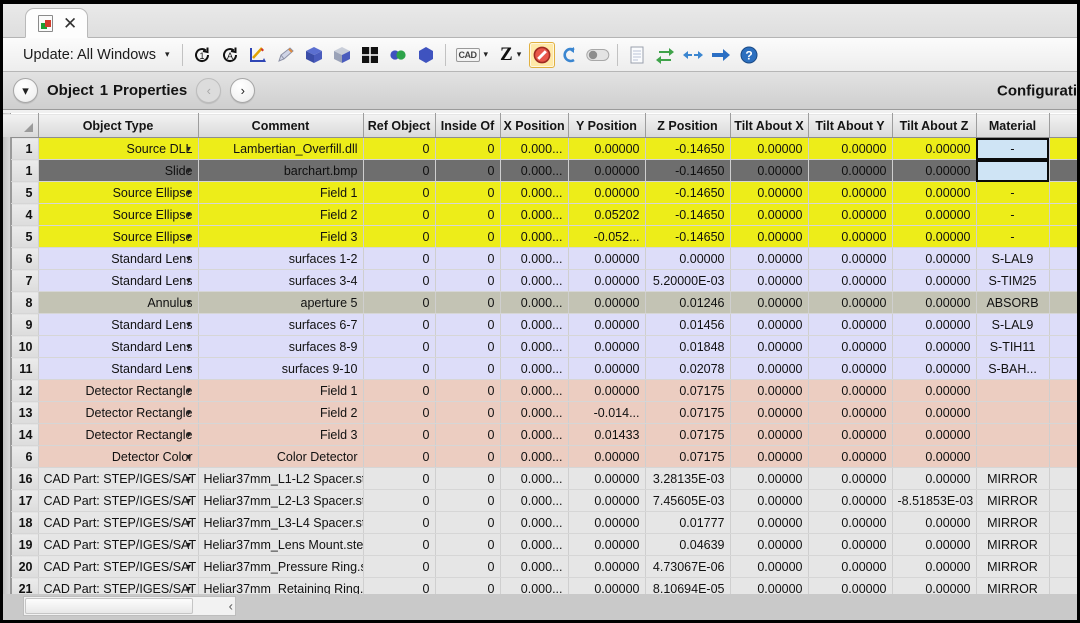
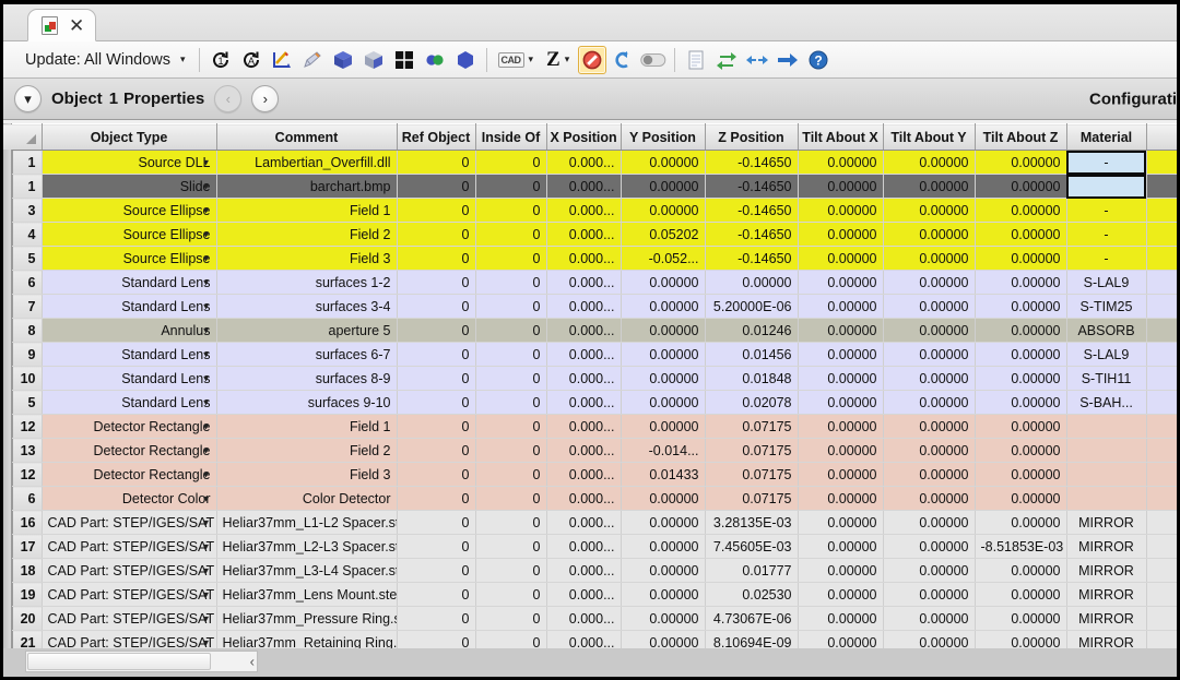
  ✕
  Update: All Windows
  ▾
  1
  A
  CAD
  ▾
  Z
  ▾
  ?
  ▾
  Object
  1
  Properties
  ‹
  ›
  Configurati
  		Object Type	Comment	Ref Object	Inside Of	X Position	Y Position	Z Position	Tilt About X	Tilt About Y	Tilt About Z	Material
  	1	Source DLL▼	Lambertian_Overfill.dll	0	0	0.000...	0.00000	-0.14650	0.00000	0.00000	0.00000	-
  	1	Slide▼	barchart.bmp	0	0	0.000...	0.00000	-0.14650	0.00000	0.00000	0.00000
- 	5	Source Ellipse▼	Field 1	0	0	0.000...	0.00000	-0.14650	0.00000	0.00000	0.00000	-
+ 	3	Source Ellipse▼	Field 1	0	0	0.000...	0.00000	-0.14650	0.00000	0.00000	0.00000	-
  	4	Source Ellipse▼	Field 2	0	0	0.000...	0.05202	-0.14650	0.00000	0.00000	0.00000	-
  	5	Source Ellipse▼	Field 3	0	0	0.000...	-0.052...	-0.14650	0.00000	0.00000	0.00000	-
  	6	Standard Lens▼	surfaces 1-2	0	0	0.000...	0.00000	0.00000	0.00000	0.00000	0.00000	S-LAL9
- 	7	Standard Lens▼	surfaces 3-4	0	0	0.000...	0.00000	5.20000E-03	0.00000	0.00000	0.00000	S-TIM25
+ 	7	Standard Lens▼	surfaces 3-4	0	0	0.000...	0.00000	5.20000E-06	0.00000	0.00000	0.00000	S-TIM25
  	8	Annulus▼	aperture 5	0	0	0.000...	0.00000	0.01246	0.00000	0.00000	0.00000	ABSORB
  	9	Standard Lens▼	surfaces 6-7	0	0	0.000...	0.00000	0.01456	0.00000	0.00000	0.00000	S-LAL9
  	10	Standard Lens▼	surfaces 8-9	0	0	0.000...	0.00000	0.01848	0.00000	0.00000	0.00000	S-TIH11
- 	11	Standard Lens▼	surfaces 9-10	0	0	0.000...	0.00000	0.02078	0.00000	0.00000	0.00000	S-BAH...
+ 	5	Standard Lens▼	surfaces 9-10	0	0	0.000...	0.00000	0.02078	0.00000	0.00000	0.00000	S-BAH...
  	12	Detector Rectangle▼	Field 1	0	0	0.000...	0.00000	0.07175	0.00000	0.00000	0.00000
  	13	Detector Rectangle▼	Field 2	0	0	0.000...	-0.014...	0.07175	0.00000	0.00000	0.00000
- 	14	Detector Rectangle▼	Field 3	0	0	0.000...	0.01433	0.07175	0.00000	0.00000	0.00000
+ 	12	Detector Rectangle▼	Field 3	0	0	0.000...	0.01433	0.07175	0.00000	0.00000	0.00000
  	6	Detector Color▼	Color Detector	0	0	0.000...	0.00000	0.07175	0.00000	0.00000	0.00000
  	16	CAD Part: STEP/IGES/SAT▼	Heliar37mm_L1-L2 Spacer.s	0	0	0.000...	0.00000	3.28135E-03	0.00000	0.00000	0.00000	MIRROR
  	17	CAD Part: STEP/IGES/SAT▼	Heliar37mm_L2-L3 Spacer.s	0	0	0.000...	0.00000	7.45605E-03	0.00000	0.00000	-8.51853E-03	MIRROR
  	18	CAD Part: STEP/IGES/SAT▼	Heliar37mm_L3-L4 Spacer.s	0	0	0.000...	0.00000	0.01777	0.00000	0.00000	0.00000	MIRROR
- 	19	CAD Part: STEP/IGES/SAT▼	Heliar37mm_Lens Mount.ste	0	0	0.000...	0.00000	0.04639	0.00000	0.00000	0.00000	MIRROR
+ 	19	CAD Part: STEP/IGES/SAT▼	Heliar37mm_Lens Mount.ste	0	0	0.000...	0.00000	0.02530	0.00000	0.00000	0.00000	MIRROR
  	20	CAD Part: STEP/IGES/SAT▼	Heliar37mm_Pressure Ring.	0	0	0.000...	0.00000	4.73067E-06	0.00000	0.00000	0.00000	MIRROR
- 	21	CAD Part: STEP/IGES/SAT▼	Heliar37mm_Retaining Ring.	0	0	0.000...	0.00000	8.10694E-05	0.00000	0.00000	0.00000	MIRROR
+ 	21	CAD Part: STEP/IGES/SAT▼	Heliar37mm_Retaining Ring.	0	0	0.000...	0.00000	8.10694E-09	0.00000	0.00000	0.00000	MIRROR
  ‹
